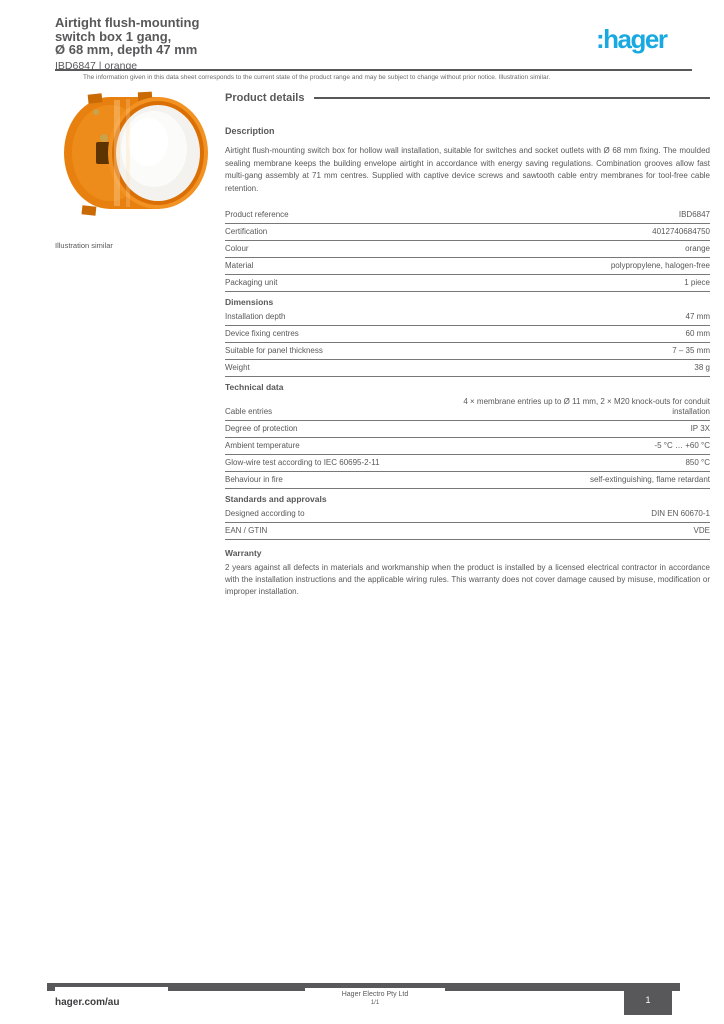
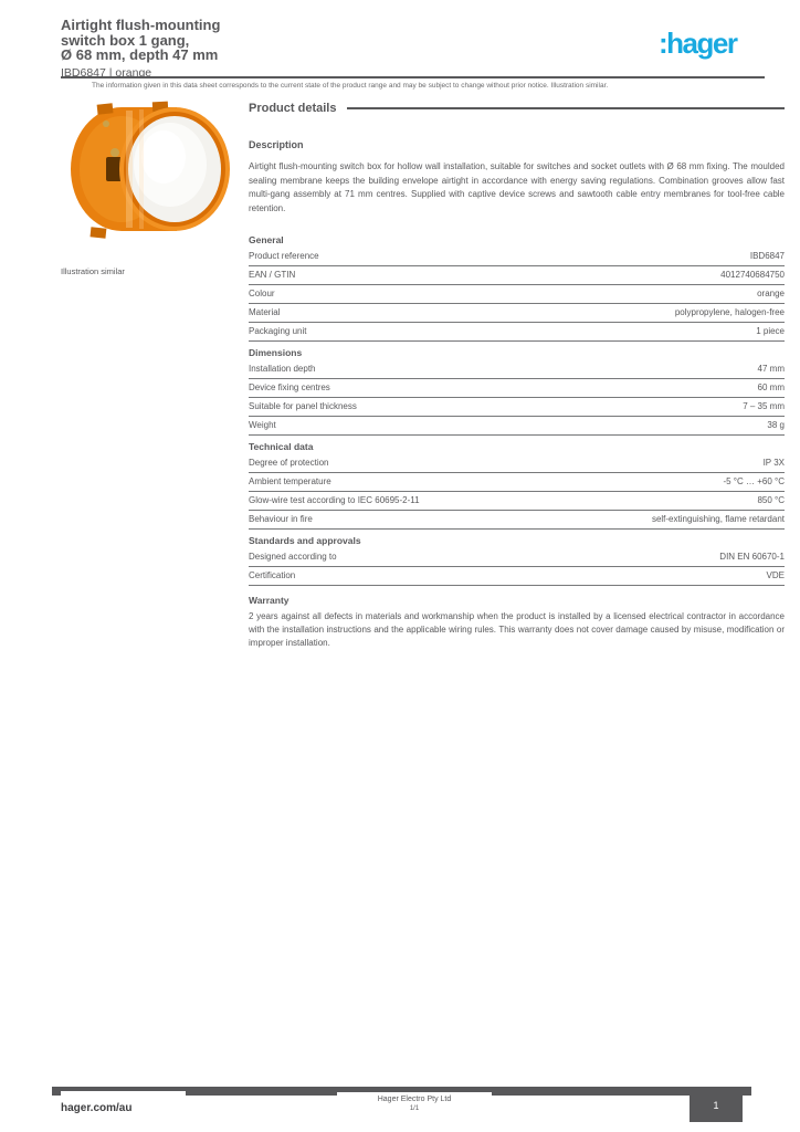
  Airtight flush-mounting
  switch box 1 gang,
  Ø 68 mm, depth 47 mm
  IBD6847 | orange
  :hager
  Illustration similar
  Product details
  Description
  Airtight flush-mounting switch box for hollow wall installation, suitable for switches and socket outlets with Ø 68 mm fixing. The moulded sealing membrane keeps the building envelope airtight in accordance with energy saving regulations. Combination grooves allow fast multi-gang assembly at 71 mm centres. Supplied with captive device screws and sawtooth cable entry membranes for tool-free cable retention.
+ General
  Product reference
  IBD6847
- Certification
+ EAN / GTIN
  4012740684750
  Colour
  orange
  Material
  polypropylene, halogen-free
  Packaging unit
  1 piece
  Dimensions
  Installation depth
  47 mm
  Device fixing centres
  60 mm
  Suitable for panel thickness
  7 – 35 mm
  Weight
  38 g
  Technical data
- Cable entries
- 4 × membrane entries up to Ø 11 mm, 2 × M20 knock-outs for conduit installation
  Degree of protection
  IP 3X
  Ambient temperature
  -5 °C … +60 °C
  Glow-wire test according to IEC 60695-2-11
  850 °C
  Behaviour in fire
  self-extinguishing, flame retardant
  Standards and approvals
  Designed according to
  DIN EN 60670-1
- EAN / GTIN
+ Certification
  VDE
  Warranty
  2 years against all defects in materials and workmanship when the product is installed by a licensed electrical contractor in accordance with the installation instructions and the applicable wiring rules. This warranty does not cover damage caused by misuse, modification or improper installation.
  hager.com/au
  1
